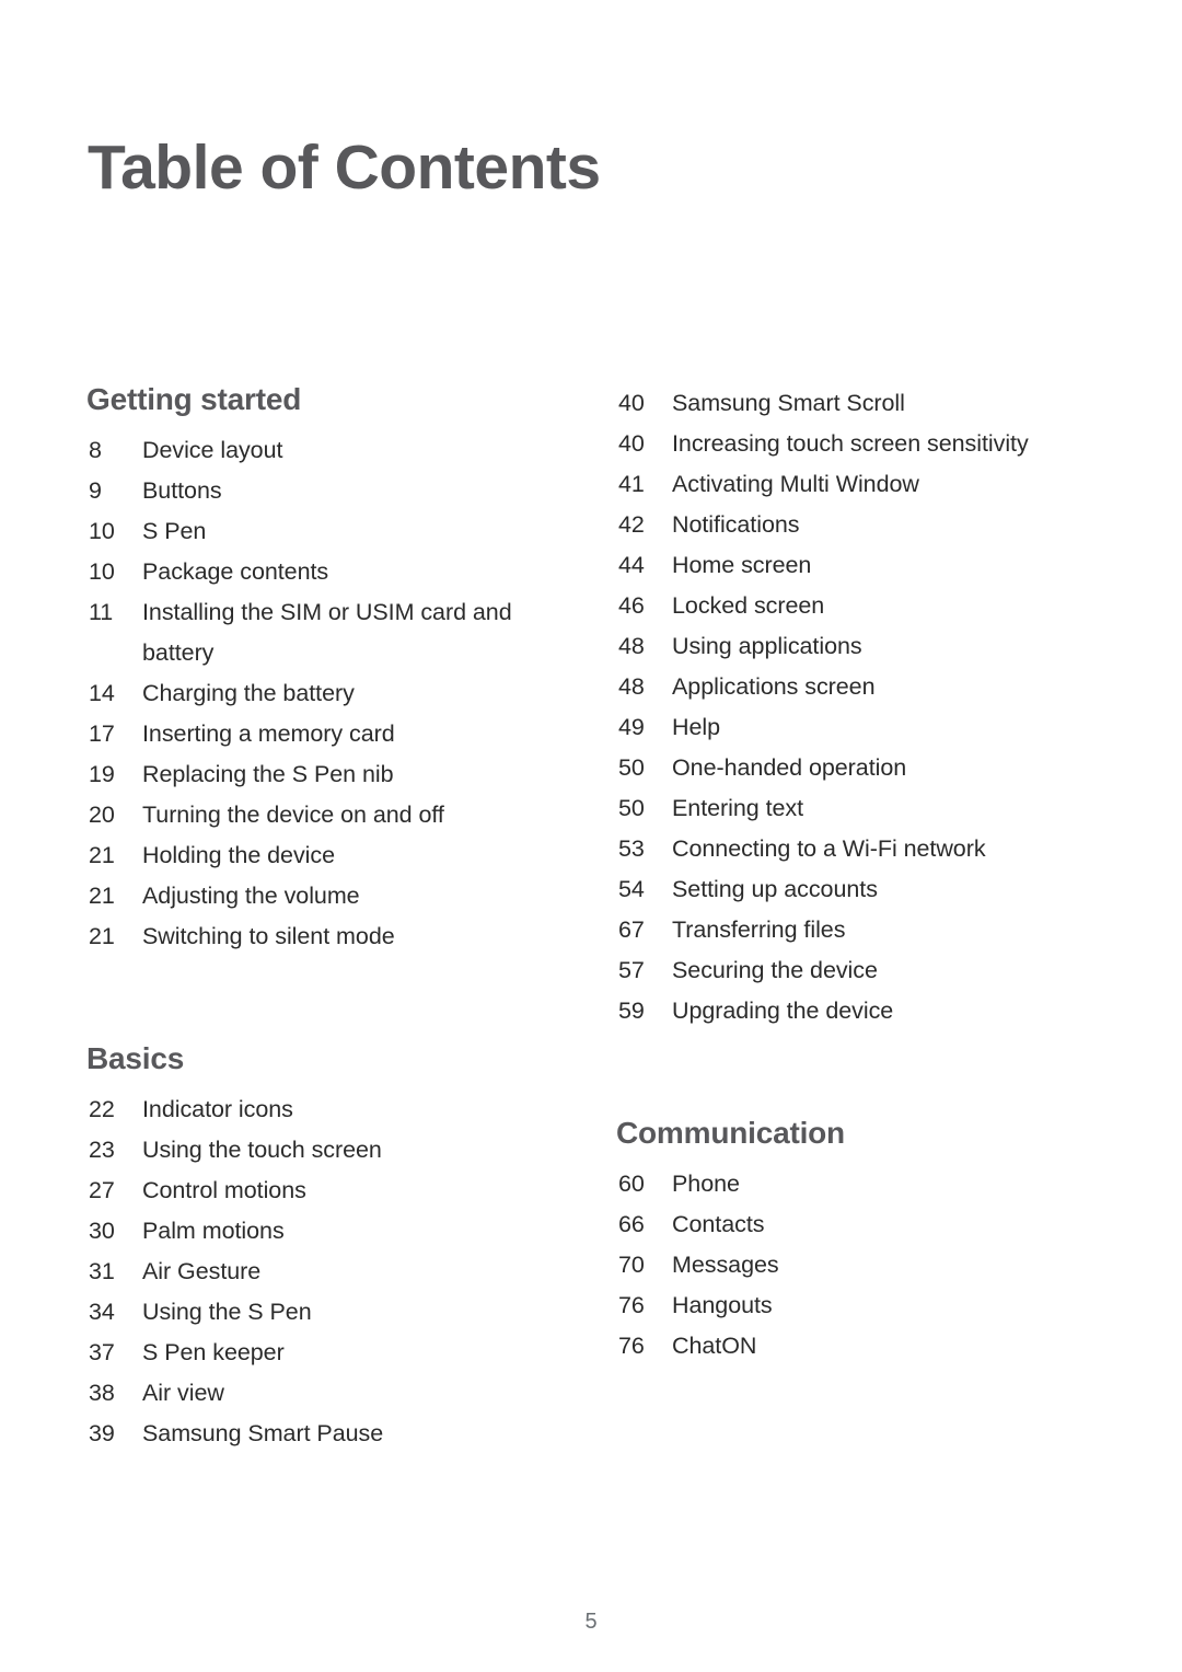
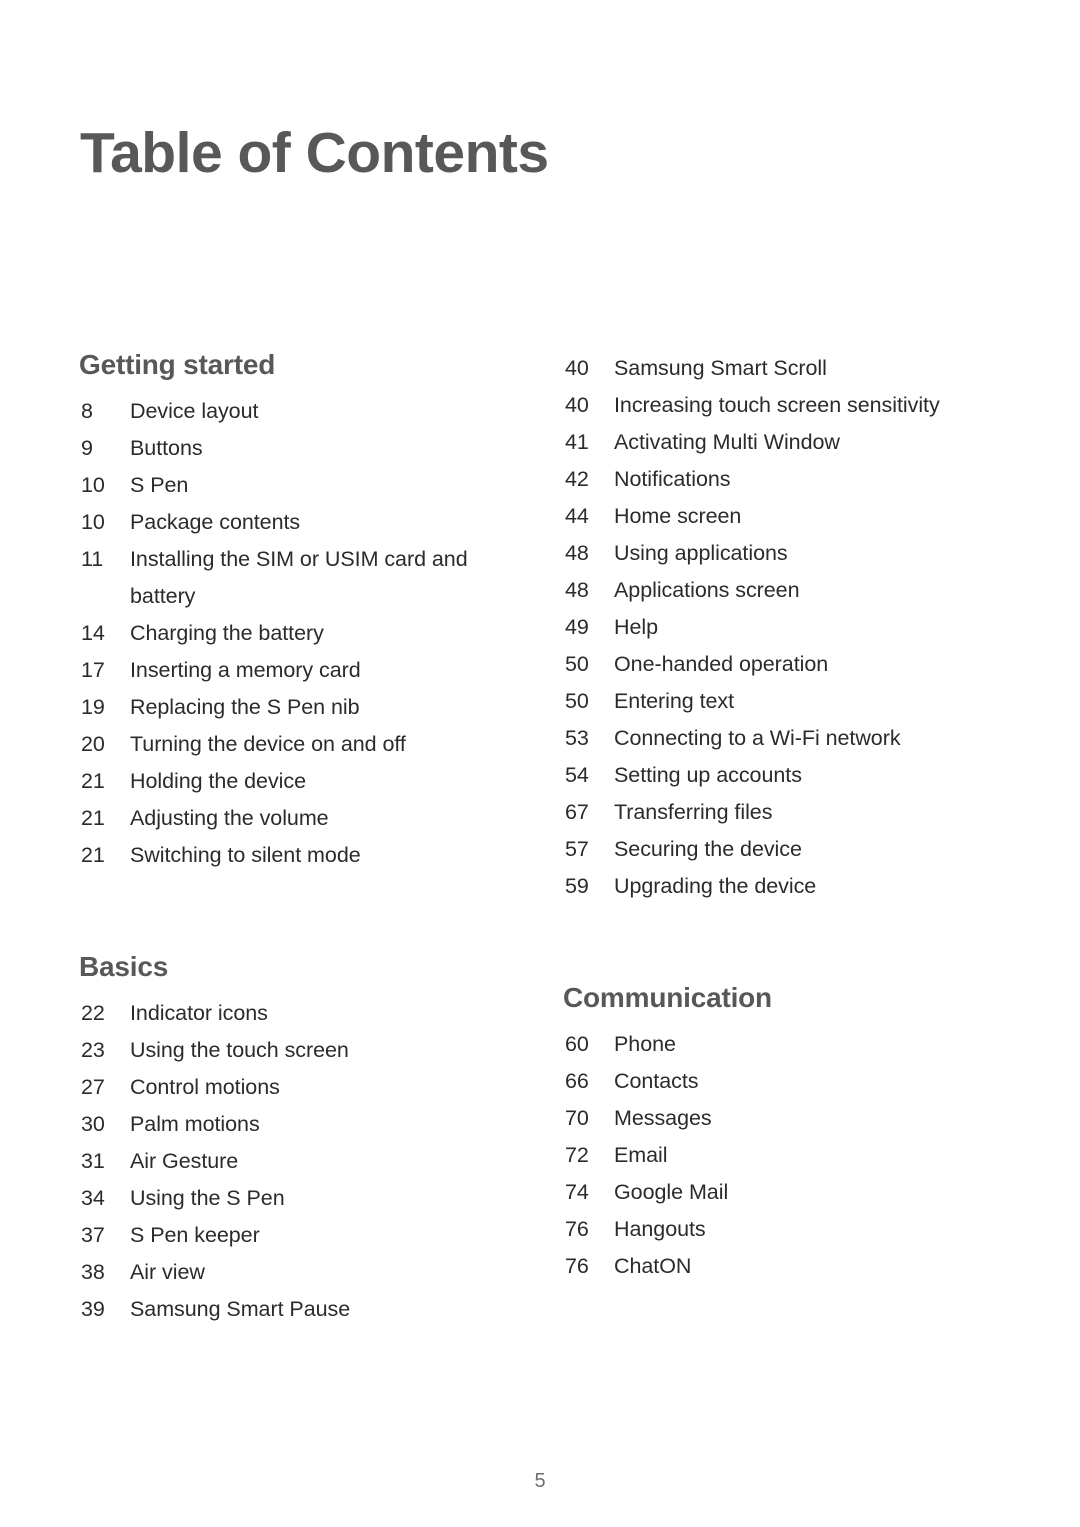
  Table of Contents
  Getting started
  8
  Device layout
  9
  Buttons
  10
  S Pen
  10
  Package contents
  11
  Installing the SIM or USIM card and battery
  14
  Charging the battery
  17
  Inserting a memory card
  19
  Replacing the S Pen nib
  20
  Turning the device on and off
  21
  Holding the device
  21
  Adjusting the volume
  21
  Switching to silent mode
  Basics
  22
  Indicator icons
  23
  Using the touch screen
  27
  Control motions
  30
  Palm motions
  31
  Air Gesture
  34
  Using the S Pen
  37
  S Pen keeper
  38
  Air view
  39
  Samsung Smart Pause
  40
  Samsung Smart Scroll
  40
  Increasing touch screen sensitivity
  41
  Activating Multi Window
  42
  Notifications
  44
  Home screen
- 46
- Locked screen
  48
  Using applications
  48
  Applications screen
  49
  Help
  50
  One-handed operation
  50
  Entering text
  53
  Connecting to a Wi-Fi network
  54
  Setting up accounts
  67
  Transferring files
  57
  Securing the device
  59
  Upgrading the device
  Communication
  60
  Phone
  66
  Contacts
  70
  Messages
+ 72
+ Email
+ 74
+ Google Mail
  76
  Hangouts
  76
  ChatON
  5
